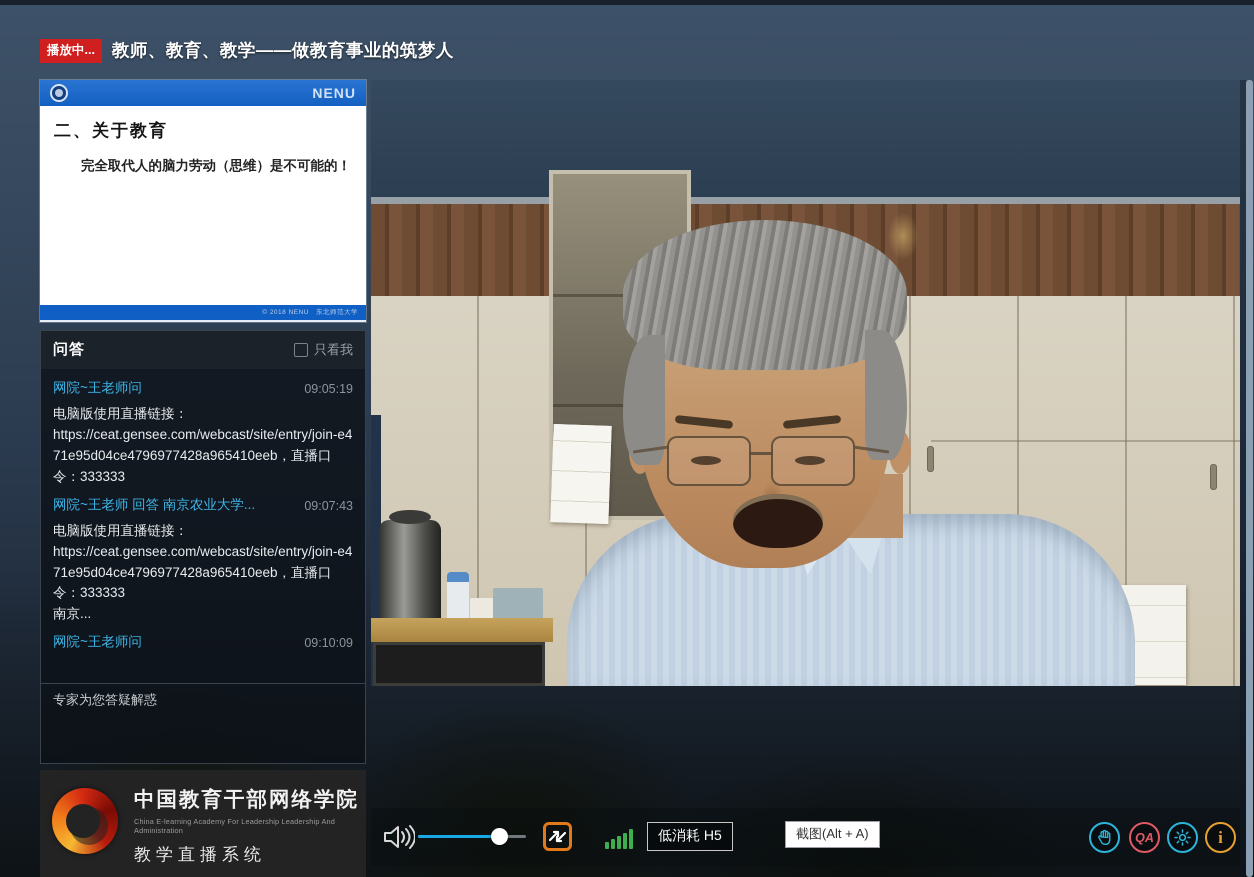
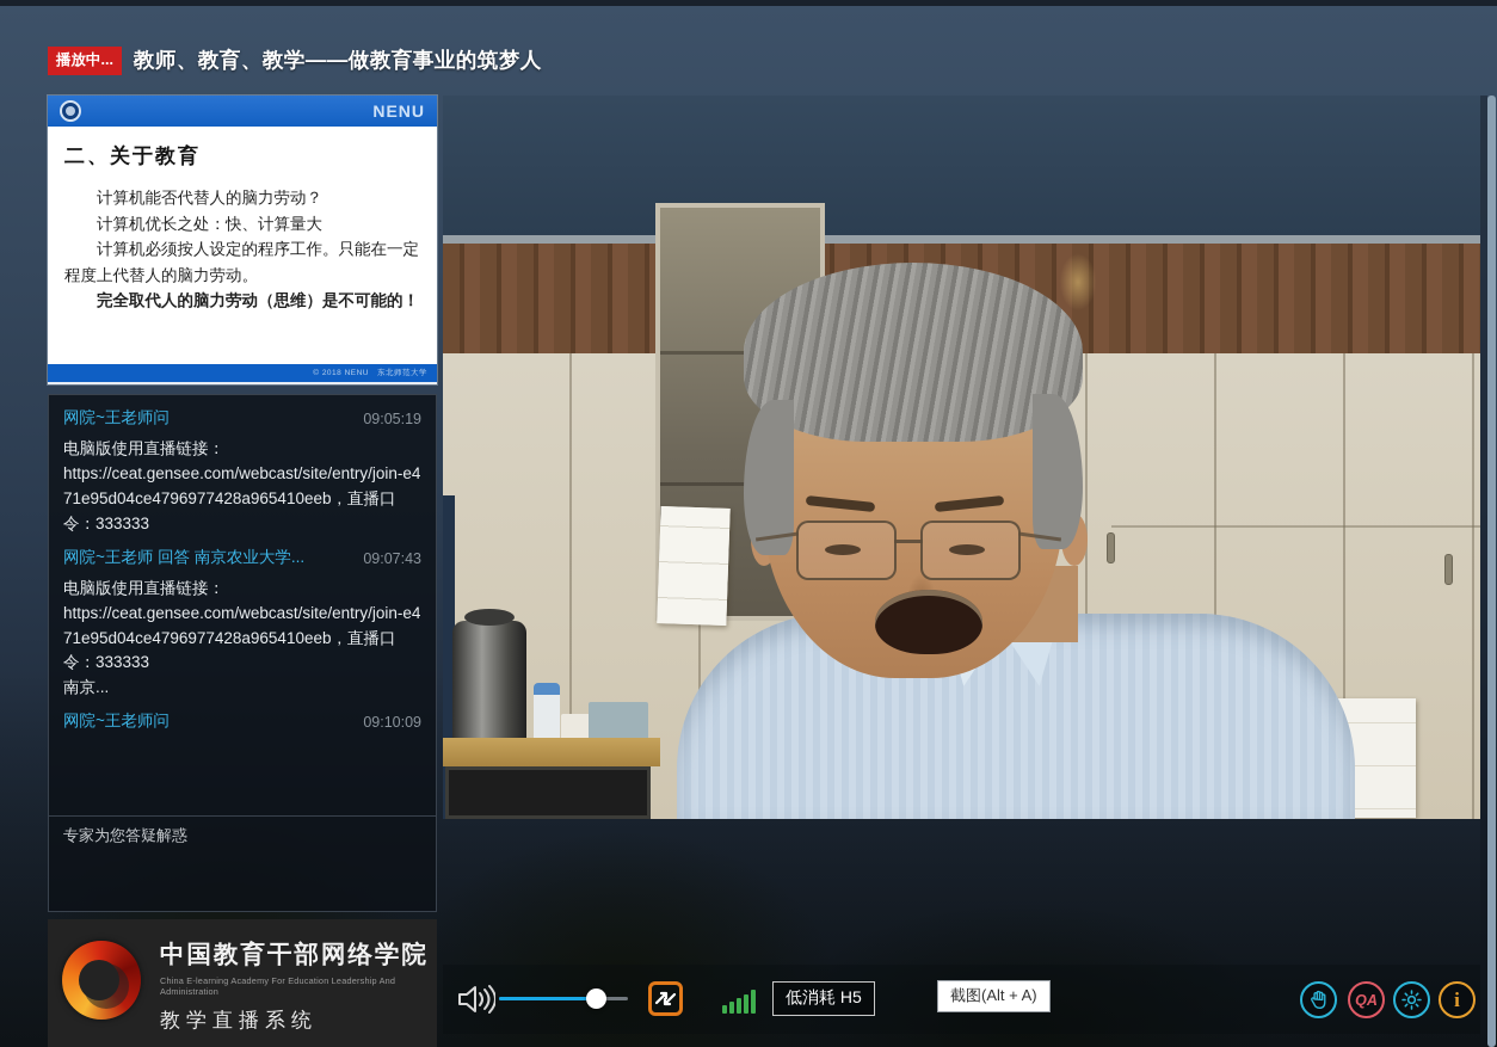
  播放中...
  教师、教育、教学——做教育事业的筑梦人
  NENU
  二、关于教育
+ 计算机能否代替人的脑力劳动？
+ 计算机优长之处：快、计算量大
+ 计算机必须按人设定的程序工作。只能在一定程度上代替人的脑力劳动。
  完全取代人的脑力劳动（思维）是不可能的！
- 问答
- 只看我
  网院~王老师问
  09:05:19
  电脑版使用直播链接：
  https://ceat.gensee.com/webcast/site/entry/join-e471e95d04ce4796977428a965410eeb，直播口令：333333
  网院~王老师 回答 南京农业大学...
  09:07:43
  电脑版使用直播链接：
  https://ceat.gensee.com/webcast/site/entry/join-e471e95d04ce4796977428a965410eeb，直播口令：333333
  南京...
  网院~王老师问
  09:10:09
  专家为您答疑解惑
  中国教育干部网络学院
- China E-learning Academy For Leadership Leadership And Administration
+ China E-learning Academy For Education Leadership And Administration
  教学直播系统
  低消耗 H5
  截图(Alt + A)
  QA
  i
